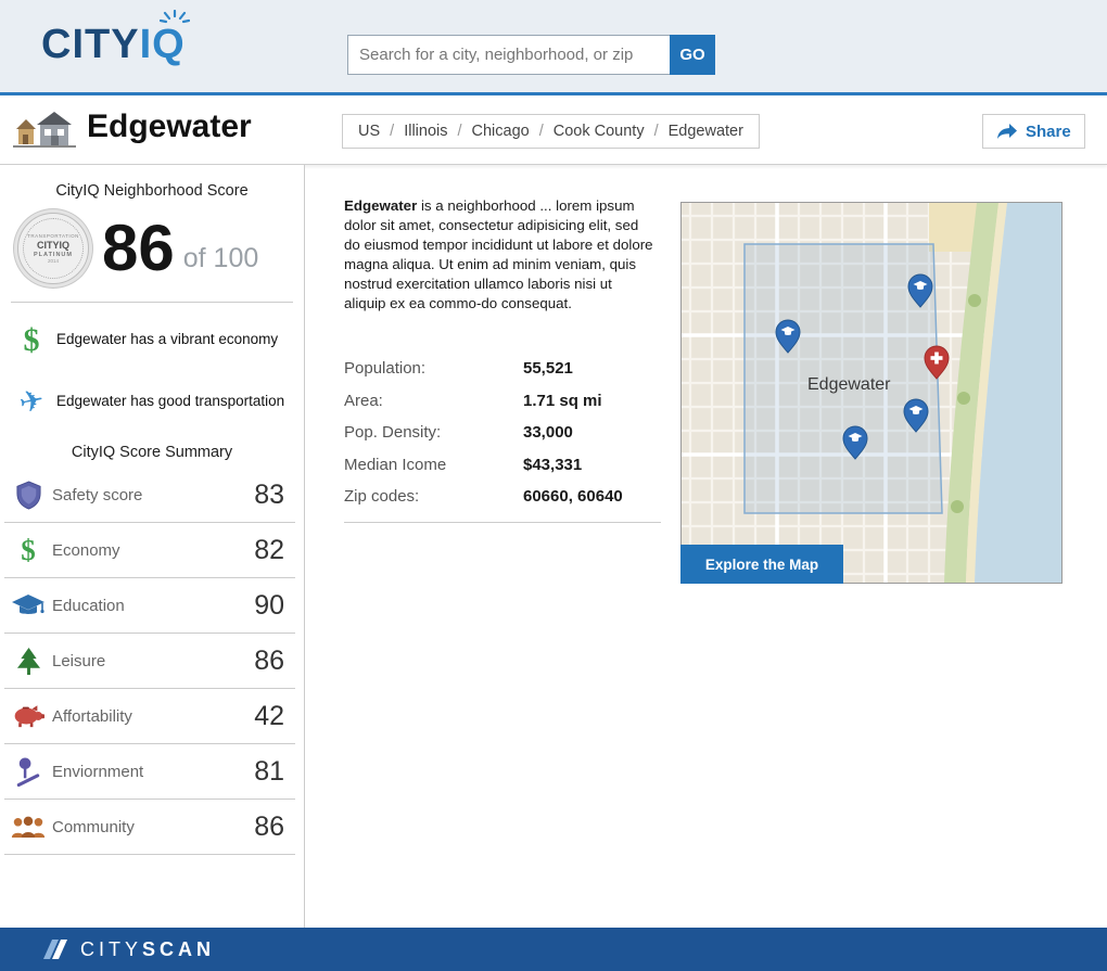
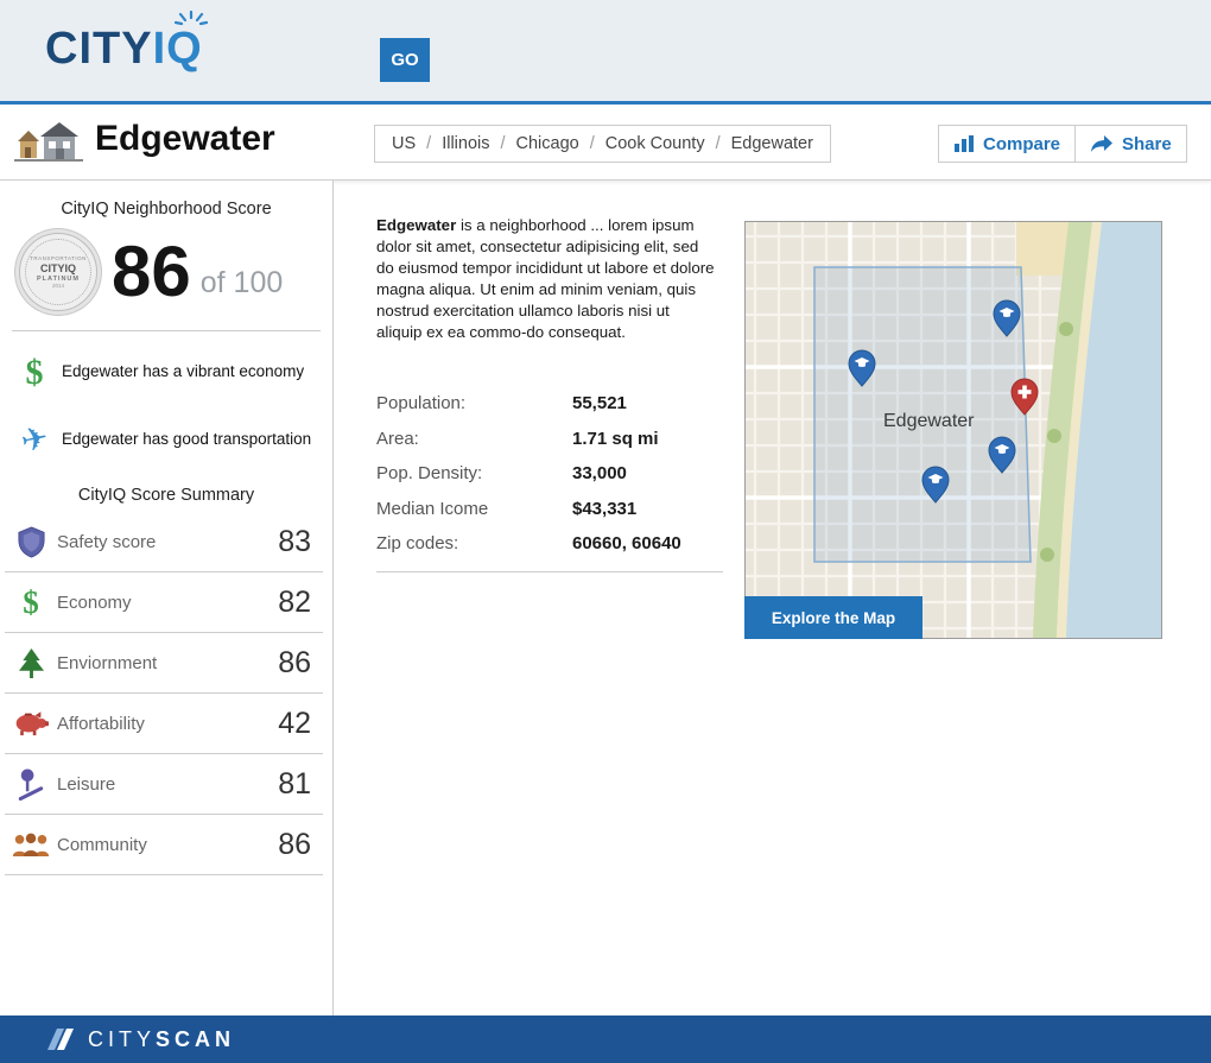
  CITY
  IQ
- Search for a city, neighborhood, or zip
  GO
  Edgewater
  US
  /
  Illinois
  /
  Chicago
  /
  Cook County
  /
  Edgewater
+ Compare
  Share
  CityIQ Neighborhood Score
  CITYIQ
  86
  of 100
  $
  Edgewater has a vibrant economy
  Edgewater has good transportation
  CityIQ Score Summary
  Safety score
  83
  $
  Economy
  82
- Education
- 90
- Leisure
+ Enviornment
  86
  Affortability
  42
- Enviornment
+ Leisure
  81
  Community
  86
  Edgewater is a neighborhood ... lorem ipsum dolor sit amet, consectetur adipisicing elit, sed do eiusmod tempor incididunt ut labore et dolore magna aliqua. Ut enim ad minim veniam, quis nostrud exercitation ullamco laboris nisi ut aliquip ex ea commo-do consequat.
  Population:
  55,521
  Area:
  1.71 sq mi
  Pop. Density:
  33,000
  Median Icome
  $43,331
  Zip codes:
  60660, 60640
  Edgewater
  Explore the Map
  CITY
  SCAN
